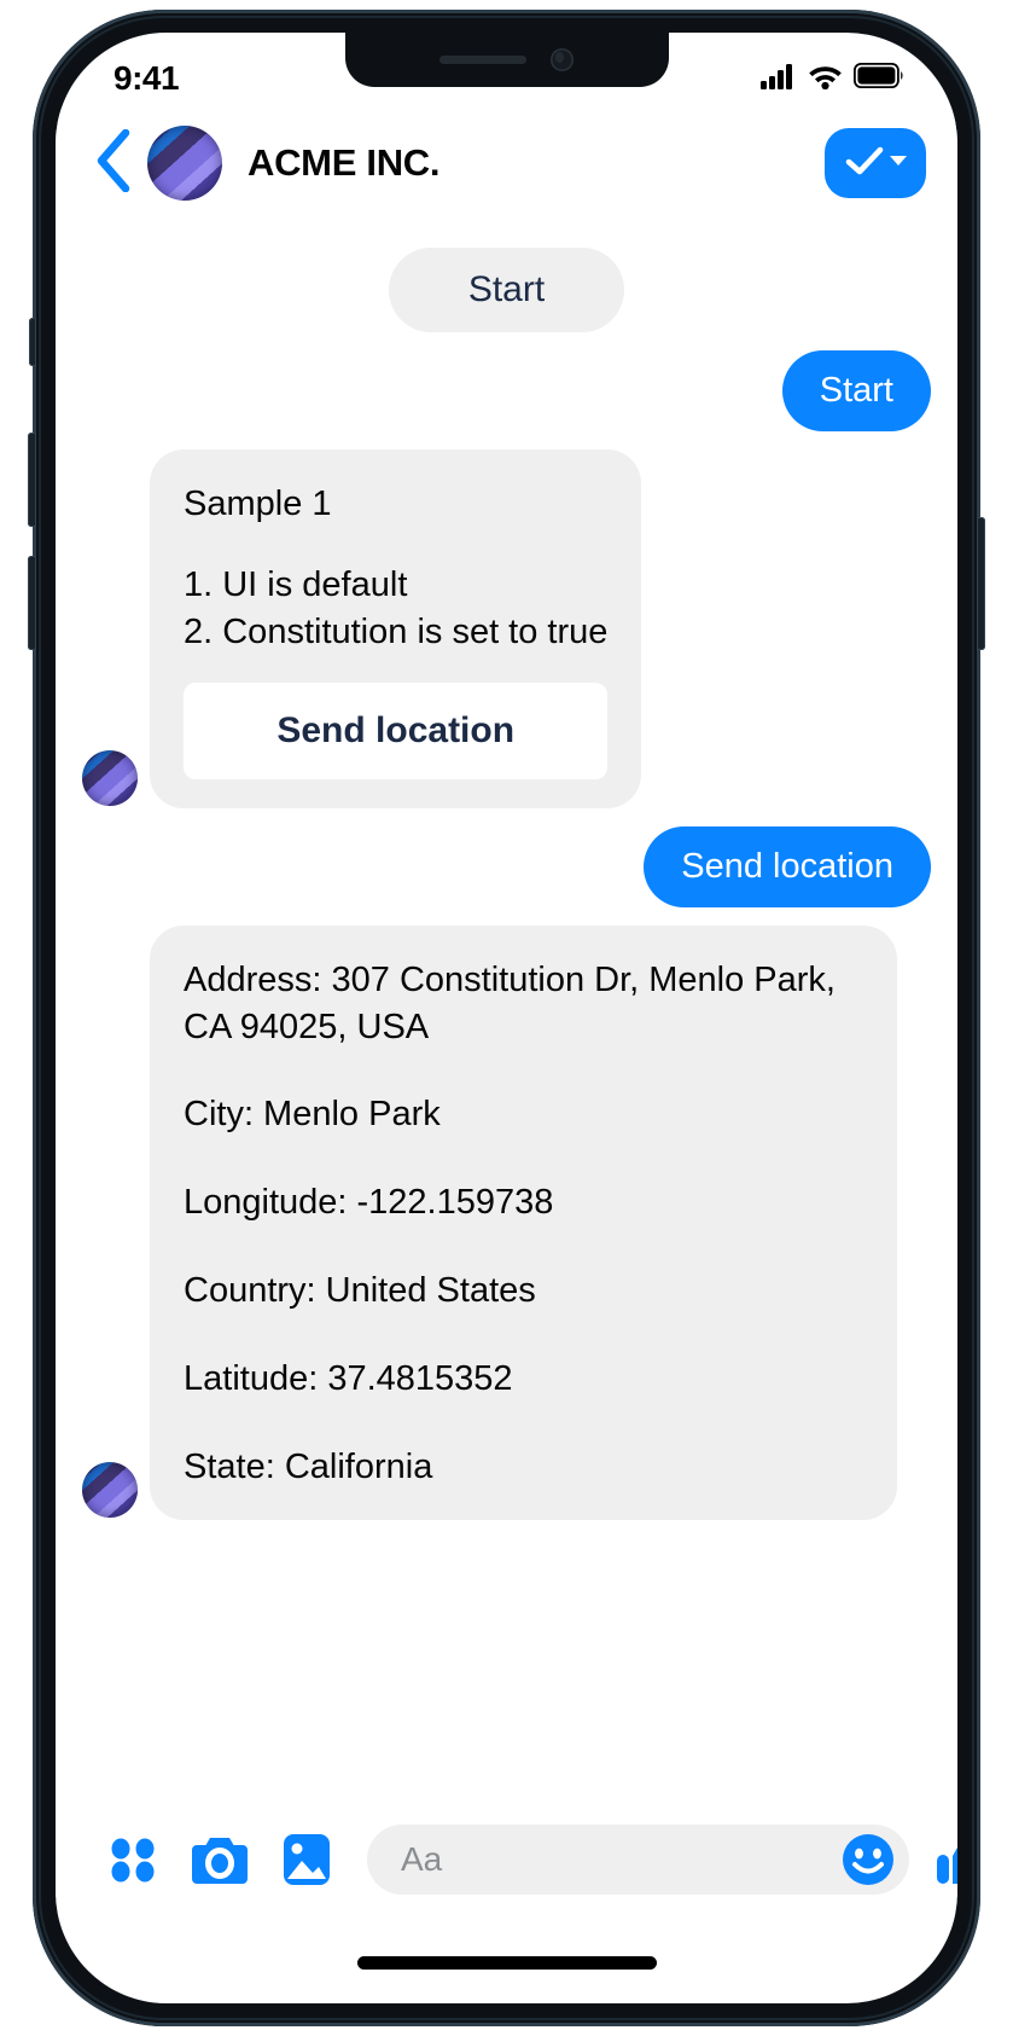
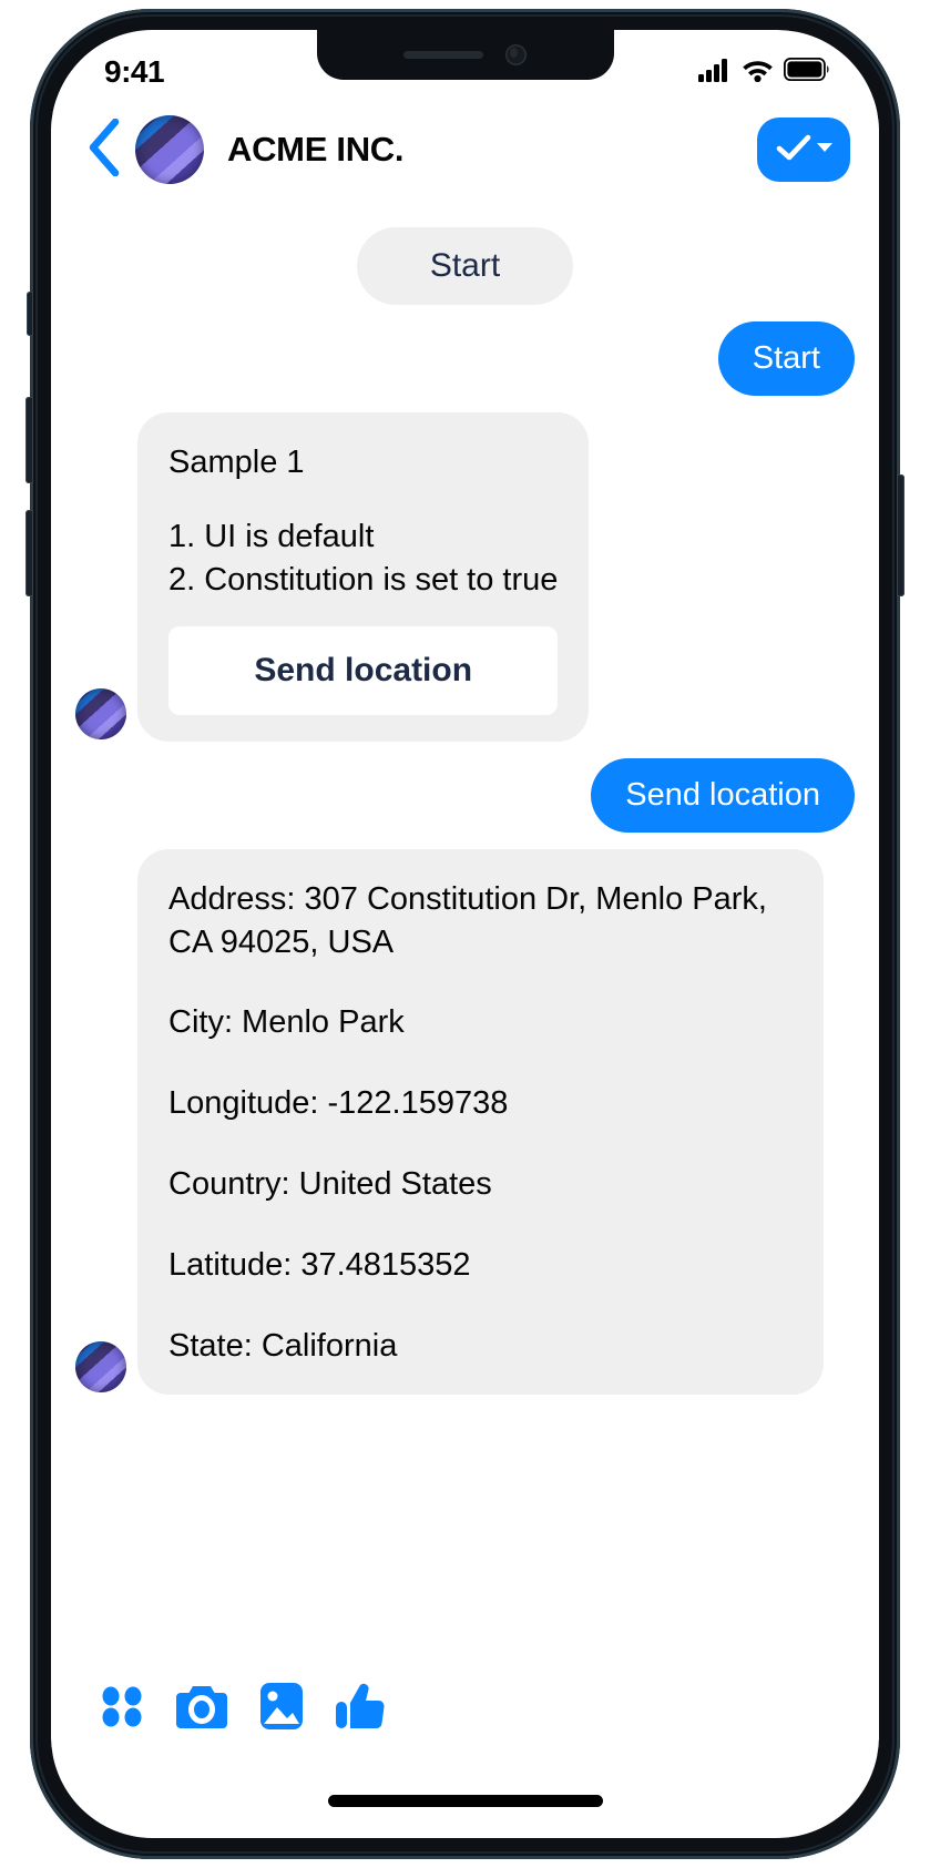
  9:41
  ACME INC.
  Start
  Start
  Sample 1
  1. UI is default
  2. Constitution is set to true
  Send location
  Send location
  Address: 307 Constitution Dr, Menlo Park, CA 94025, USA
  City: Menlo Park
  Longitude: -122.159738
  Country: United States
  Latitude: 37.4815352
  State: California
- Aa
